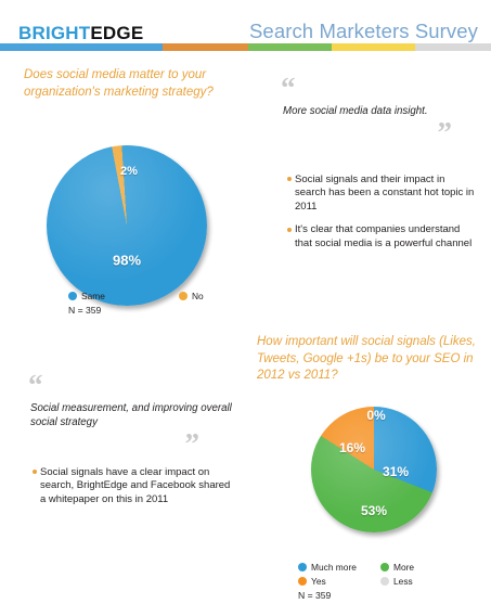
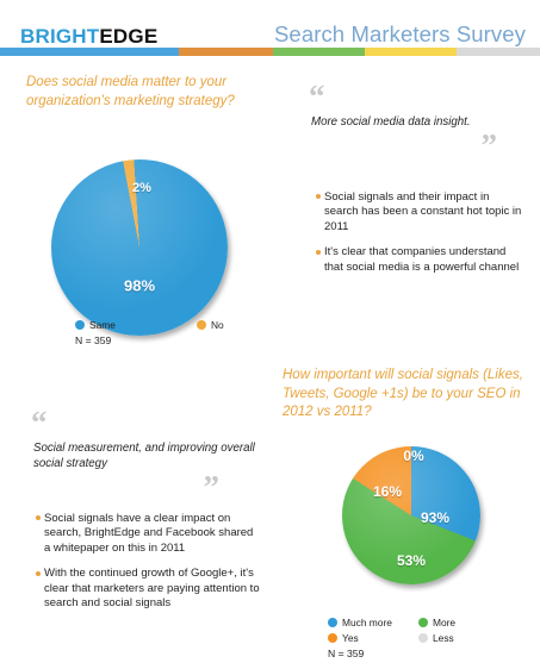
  BRIGHTEDGE
  Search Marketers Survey
  Does social media matter to your organization's marketing strategy?
  2%
  98%
  Same
  No
  N = 359
  “
  More social media data insight.
  ”
  Social signals and their impact in search has been a constant hot topic in 2011
  It's clear that companies understand that social media is a powerful channel
  “
  Social measurement, and improving overall social strategy
  ”
  Social signals have a clear impact on search, BrightEdge and Facebook shared a whitepaper on this in 2011
+ With the continued growth of Google+, it's clear that marketers are paying attention to search and social signals
  How important will social signals (Likes, Tweets, Google +1s) be to your SEO in 2012 vs 2011?
- 31%
+ 93%
  53%
  16%
  0%
  Much more
  More
  Yes
  Less
  N = 359
